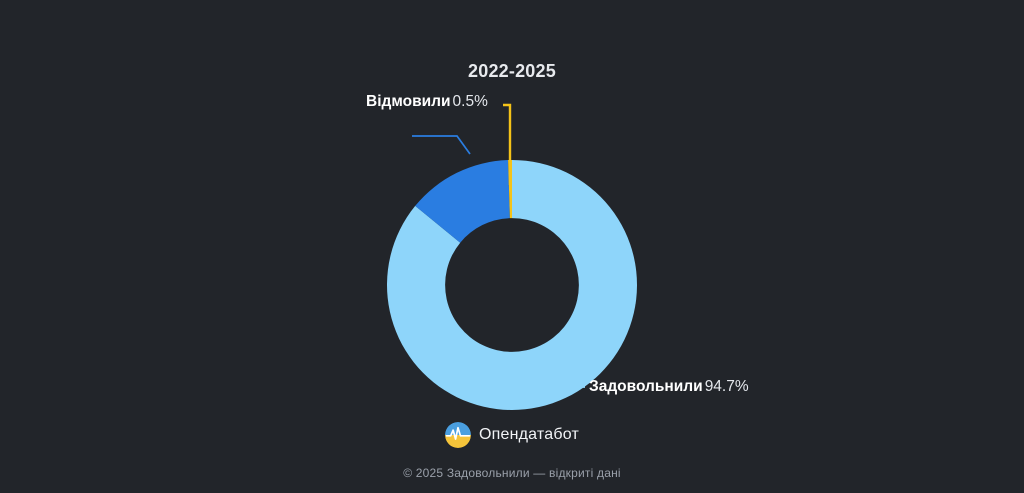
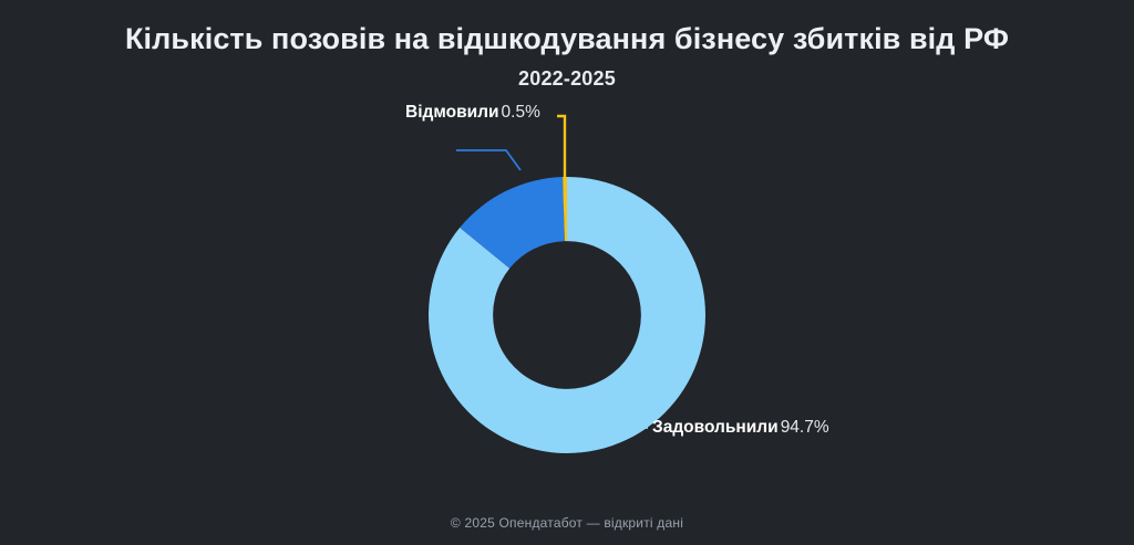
+ Кількість позовів на відшкодування бізнесу збитків від РФ
  2022-2025
  Відмовили0.5%
  Задовольнили94.7%
- Опендатабот
- © 2025 Задовольнили — відкриті дані
+ © 2025 Опендатабот — відкриті дані
